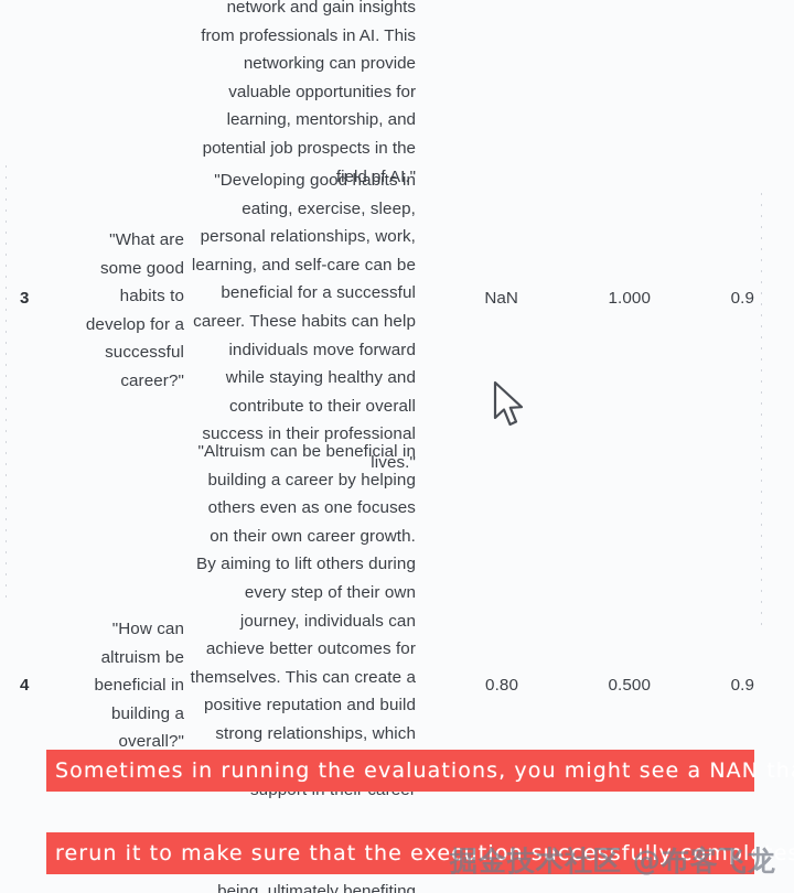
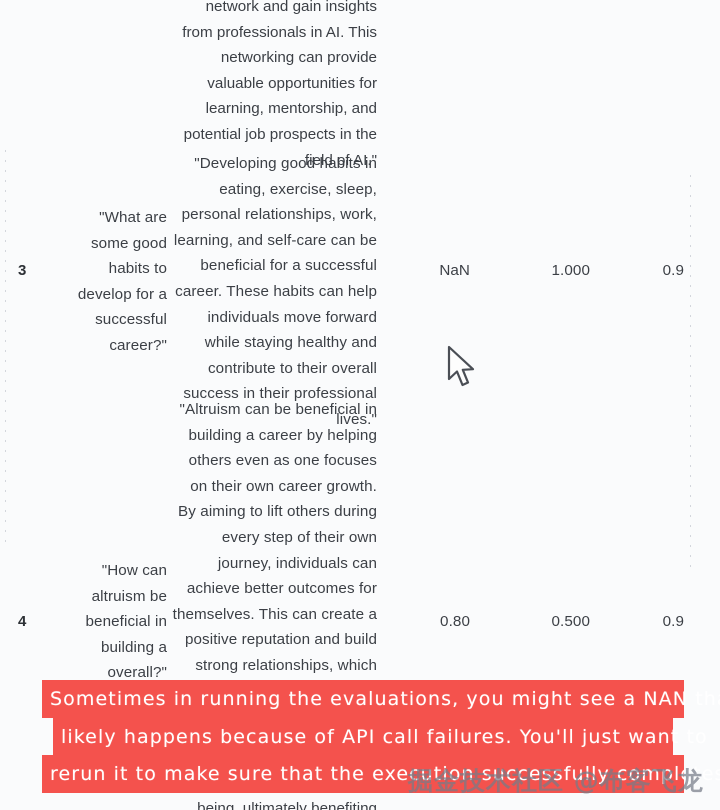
  network and gain insights from professionals in AI. This networking can provide valuable opportunities for learning, mentorship, and potential job prospects in the field of AI."
  3
  "What are some good habits to develop for a successful career?"
  "Developing good habits in eating, exercise, sleep, personal relationships, work, learning, and self-care can be beneficial for a successful career. These habits can help individuals move forward while staying healthy and contribute to their overall success in their professional lives."
  NaN
  1.000
  0.9
  4
  "How can altruism be beneficial in building a overall?"
  "Altruism can be beneficial in building a career by helping others even as one focuses on their own career growth. By aiming to lift others during every step of their own journey, individuals can achieve better outcomes for themselves. This can create a positive reputation and build strong relationships, which
  0.80
  0.500
  0.9
  Sometimes in running the evaluations, you might see a NAN th
+ likely happens because of API call failures. You'll just want to
  rerun it to make sure that the execution successfully comple
  掘金技术社区 @布客飞龙
